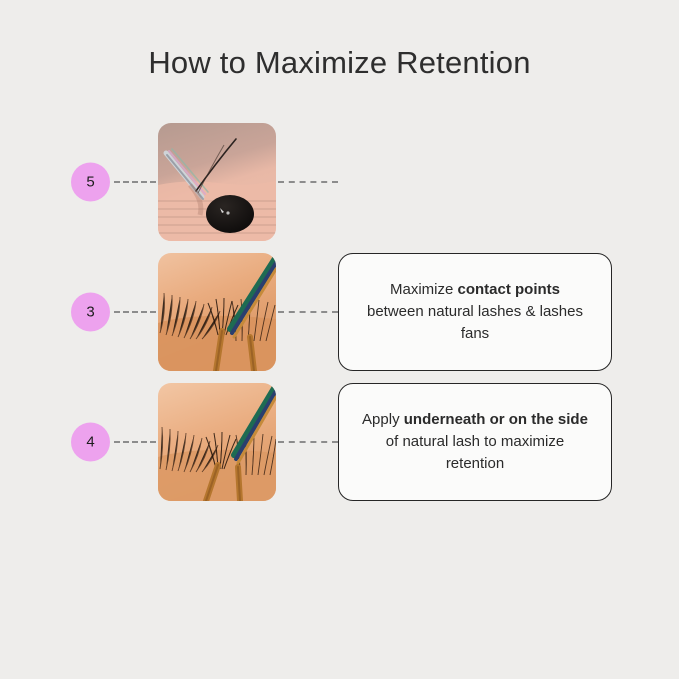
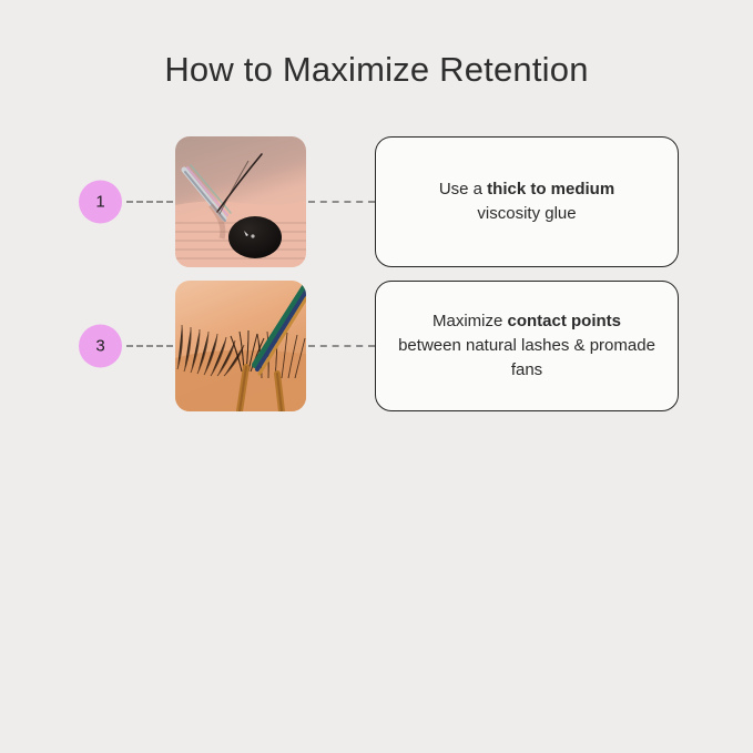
  How to Maximize Retention
- 5
+ 1
+ Use a thick to medium
+ viscosity glue
  3
  Maximize contact points
- between natural lashes & lashes fans
+ between natural lashes & promade fans
- 4
- Apply underneath or on the side of natural lash to maximize retention
